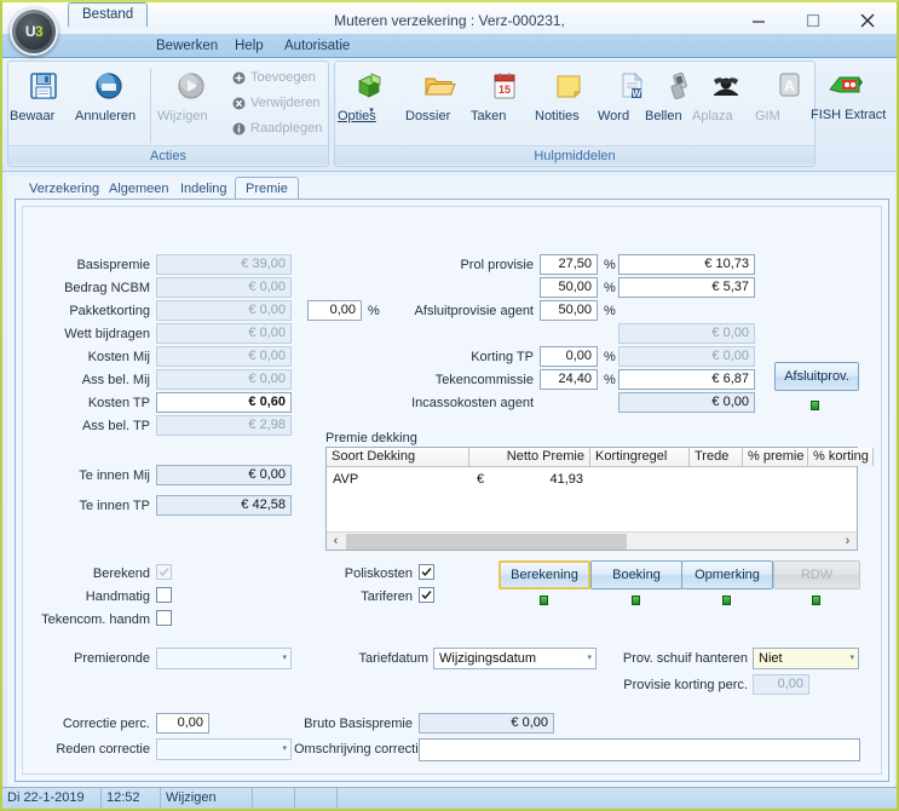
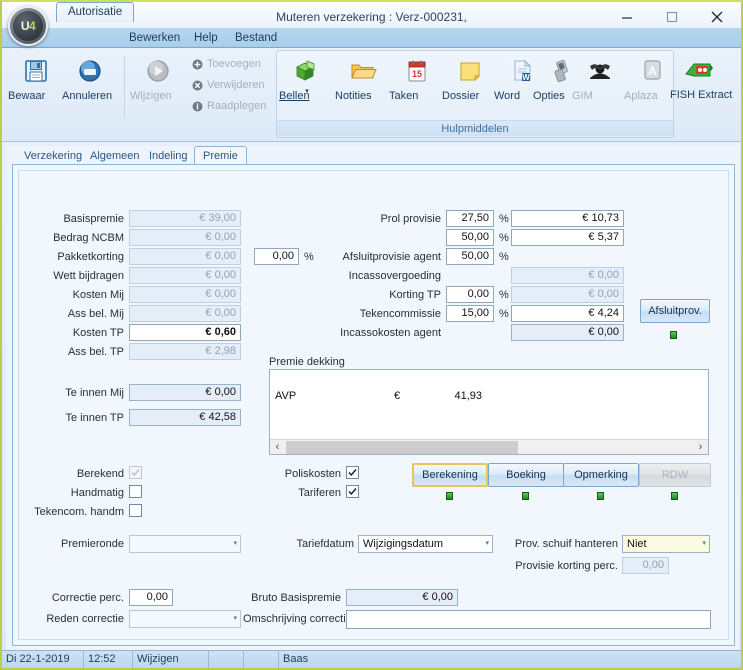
  Muteren verzekering : Verz-000231,
- Bestand
+ Autorisatie
  Bewerken
  Help
- Autorisatie
+ Bestand
  U
- 3
+ 4
- Acties
  Bewaar
  Annuleren
  Wijzigen
  Toevoegen
  Verwijderen
  Raadplegen
  Hulpmiddelen
- Opties
+ Bellen
- Dossier
+ Notities
  15
  Taken
- Notities
+ Dossier
  W
  Word
- Bellen
+ Opties
- Aplaza
+ GIM
  A
- GIM
+ Aplaza
  FISH Extract
  Verzekering
  Algemeen
  Indeling
  Premie
  Basispremie
  € 39,00
  Bedrag NCBM
  € 0,00
  Pakketkorting
  € 0,00
  Wett bijdragen
  € 0,00
  Kosten Mij
  € 0,00
  Ass bel. Mij
  € 0,00
  Kosten TP
  € 0,60
  Ass bel. TP
  € 2,98
  Te innen Mij
  € 0,00
  Te innen TP
  € 42,58
  Prol provisie
  27,50
  %
  € 10,73
  50,00
  %
  € 5,37
  0,00
  %
  Afsluitprovisie agent
  50,00
  %
+ Incassovergoeding
  € 0,00
  Korting TP
  0,00
  %
  € 0,00
  Tekencommissie
- 24,40
+ 15,00
  %
- € 6,87
+ € 4,24
  Incassokosten agent
  € 0,00
  Afsluitprov.
  Premie dekking
- Soort Dekking
- Netto Premie
- Kortingregel
- Trede
- % premie
- % korting
  AVP
  €
  41,93
  ‹
  ›
  Berekend
  Handmatig
  Tekencom. handm
  Poliskosten
  Tariferen
  Berekening
  Boeking
  Opmerking
  RDW
  Premieronde
  Tariefdatum
  Wijzigingsdatum
  Prov. schuif hanteren
  Niet
  Provisie korting perc.
  0,00
  Correctie perc.
  0,00
  Bruto Basispremie
  € 0,00
  Reden correctie
  Omschrijving correcti
  Di 22-1-2019
  12:52
  Wijzigen
+ Baas
